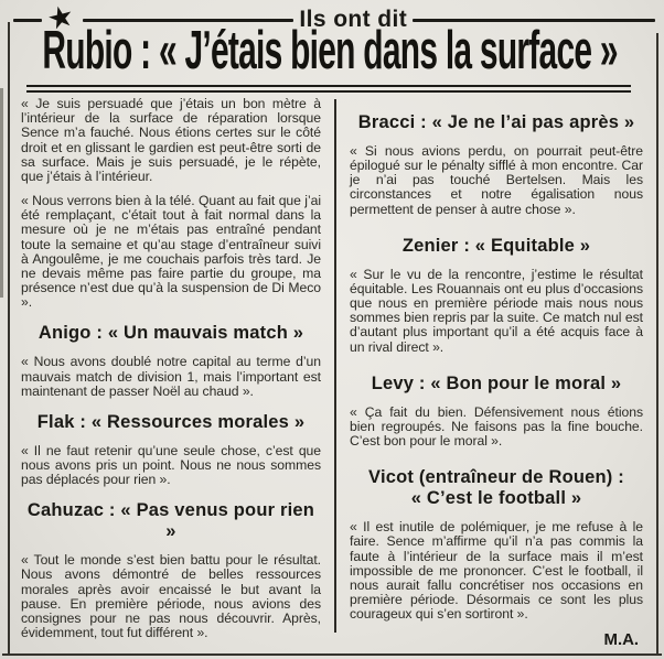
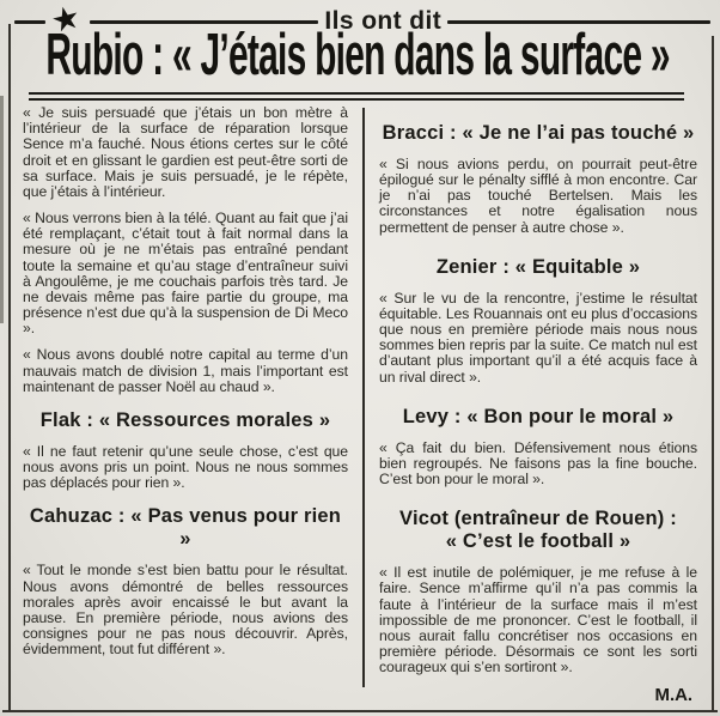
  Ils ont dit
  Rubio : « J’étais bien dans la surface »
  « Je suis persuadé que j’étais un bon mètre à l’intérieur de la surface de réparation lorsque Sence m’a fauché. Nous étions certes sur le côté droit et en glissant le gardien est peut-être sorti de sa surface. Mais je suis persuadé, je le répète, que j’étais à l’intérieur.
  « Nous verrons bien à la télé. Quant au fait que j’ai été remplaçant, c’était tout à fait normal dans la mesure où je ne m’étais pas entraîné pendant toute la semaine et qu’au stage d’entraîneur suivi à Angoulême, je me couchais parfois très tard. Je ne devais même pas faire partie du groupe, ma présence n’est due qu’à la suspension de Di Meco ».
- Anigo : « Un mauvais match »
  « Nous avons doublé notre capital au terme d’un mauvais match de division 1, mais l’important est maintenant de passer Noël au chaud ».
  Flak : « Ressources morales »
  « Il ne faut retenir qu’une seule chose, c’est que nous avons pris un point. Nous ne nous sommes pas déplacés pour rien ».
  Cahuzac : « Pas venus pour rien »
  « Tout le monde s’est bien battu pour le résultat. Nous avons démontré de belles ressources morales après avoir encaissé le but avant la pause. En première période, nous avions des consignes pour ne pas nous découvrir. Après, évidemment, tout fut différent ».
- Bracci : « Je ne l’ai pas après »
+ Bracci : « Je ne l’ai pas touché »
  « Si nous avions perdu, on pourrait peut-être épilogué sur le pénalty sifflé à mon encontre. Car je n’ai pas touché Bertelsen. Mais les circonstances et notre égalisation nous permettent de penser à autre chose ».
  Zenier : « Equitable »
  « Sur le vu de la rencontre, j’estime le résultat équitable. Les Rouannais ont eu plus d’occasions que nous en première période mais nous nous sommes bien repris par la suite. Ce match nul est d’autant plus important qu’il a été acquis face à un rival direct ».
  Levy : « Bon pour le moral »
  « Ça fait du bien. Défensivement nous étions bien regroupés. Ne faisons pas la fine bouche. C’est bon pour le moral ».
  Vicot (entraîneur de Rouen) :
  « C’est le football »
- « Il est inutile de polémiquer, je me refuse à le faire. Sence m’affirme qu’il n’a pas commis la faute à l’intérieur de la surface mais il m’est impossible de me prononcer. C’est le football, il nous aurait fallu concrétiser nos occasions en première période. Désormais ce sont les plus courageux qui s’en sortiront ».
+ « Il est inutile de polémiquer, je me refuse à le faire. Sence m’affirme qu’il n’a pas commis la faute à l’intérieur de la surface mais il m’est impossible de me prononcer. C’est le football, il nous aurait fallu concrétiser nos occasions en première période. Désormais ce sont les sorti courageux qui s’en sortiront ».
  M.A.
